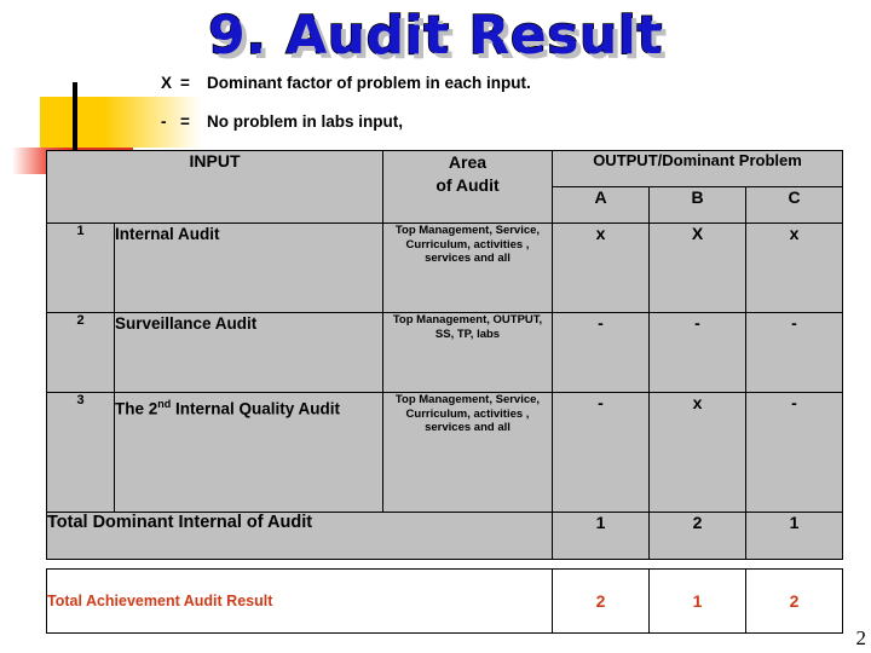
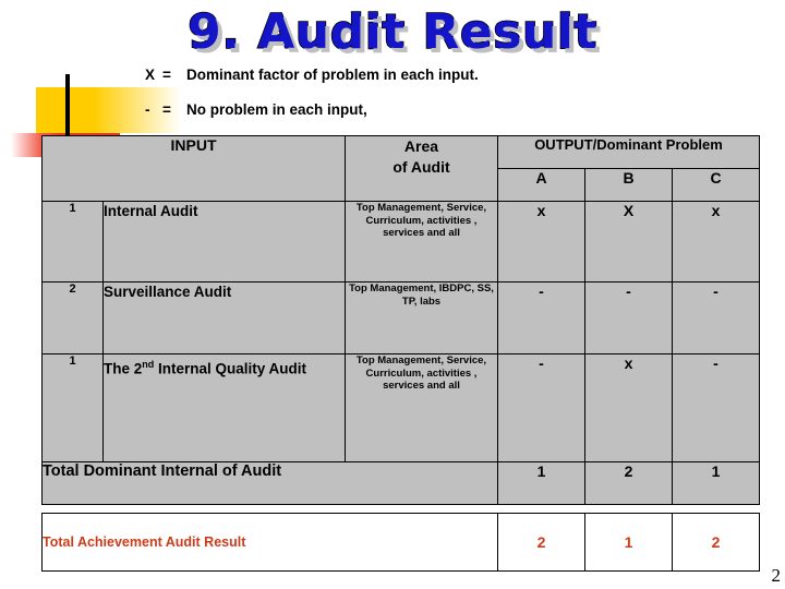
  9. Audit Result
  X = Dominant factor of problem in each input.
- - = No problem in labs input,
+ - = No problem in each input,
  INPUT	Area of Audit	OUTPUT/Dominant Problem
  A	B	C
  1	Internal Audit	Top Management, Service, Curriculum, activities , services and all	x	X	x
- 2	Surveillance Audit	Top Management, OUTPUT, SS, TP, labs	-	-	-
+ 2	Surveillance Audit	Top Management, IBDPC, SS, TP, labs	-	-	-
- 3	The 2nd Internal Quality Audit	Top Management, Service, Curriculum, activities , services and all	-	x	-
+ 1	The 2nd Internal Quality Audit	Top Management, Service, Curriculum, activities , services and all	-	x	-
  Total Dominant Internal of Audit	1	2	1
  Total Achievement Audit Result	2	1	2
  2
